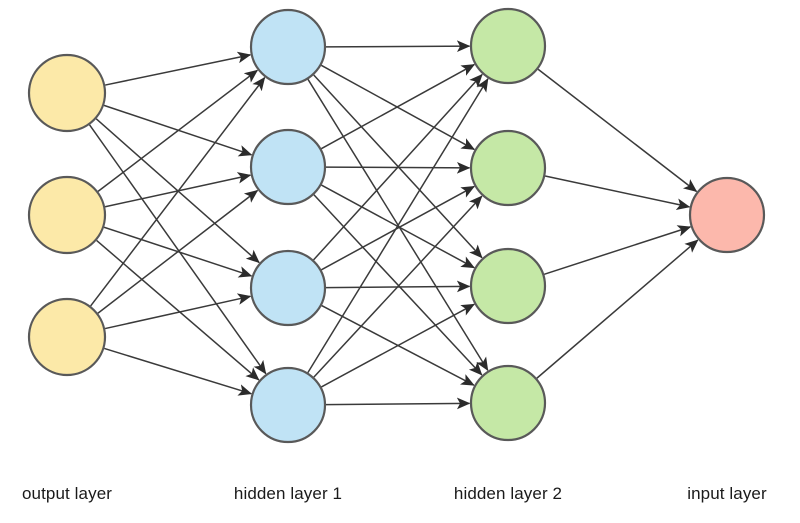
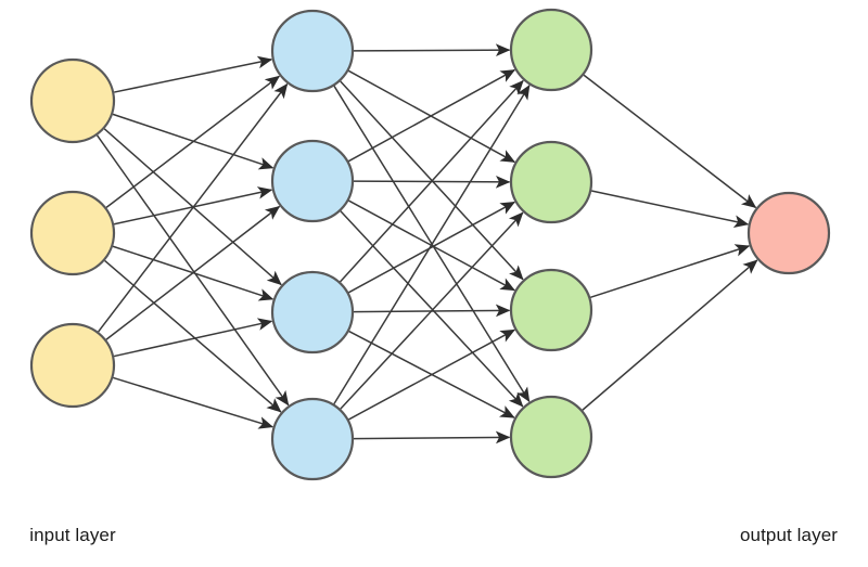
- output layer
+ input layer
- hidden layer 1
- hidden layer 2
- input layer
+ output layer
